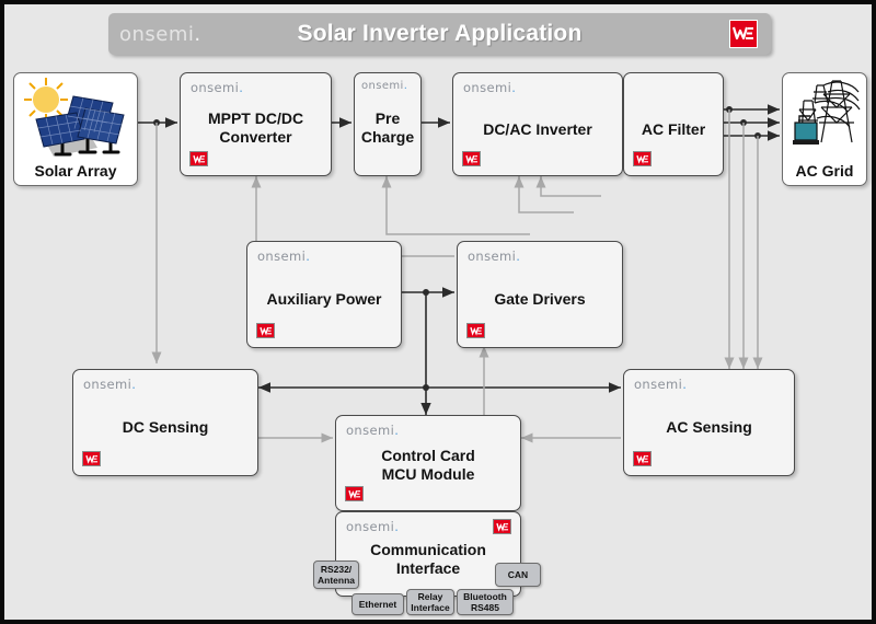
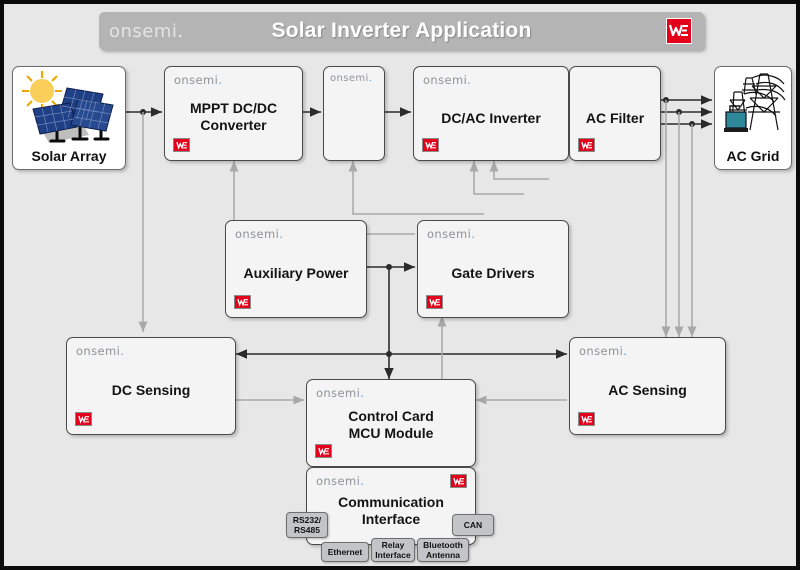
  onsemi.
  Solar Inverter Application
  Solar Array
  onsemi.
  MPPT DC/DC
  Converter
  onsemi.
- Pre
- Charge
  onsemi.
  DC/AC Inverter
  AC Filter
  AC Grid
  onsemi.
  Auxiliary Power
  onsemi.
  Gate Drivers
  onsemi.
  DC Sensing
  onsemi.
  AC Sensing
  onsemi.
  Control Card
  MCU Module
  onsemi.
  Communication
  Interface
  RS232/
- Antenna
+ RS485
  CAN
  Ethernet
  Relay
  Interface
  Bluetooth
- RS485
+ Antenna
